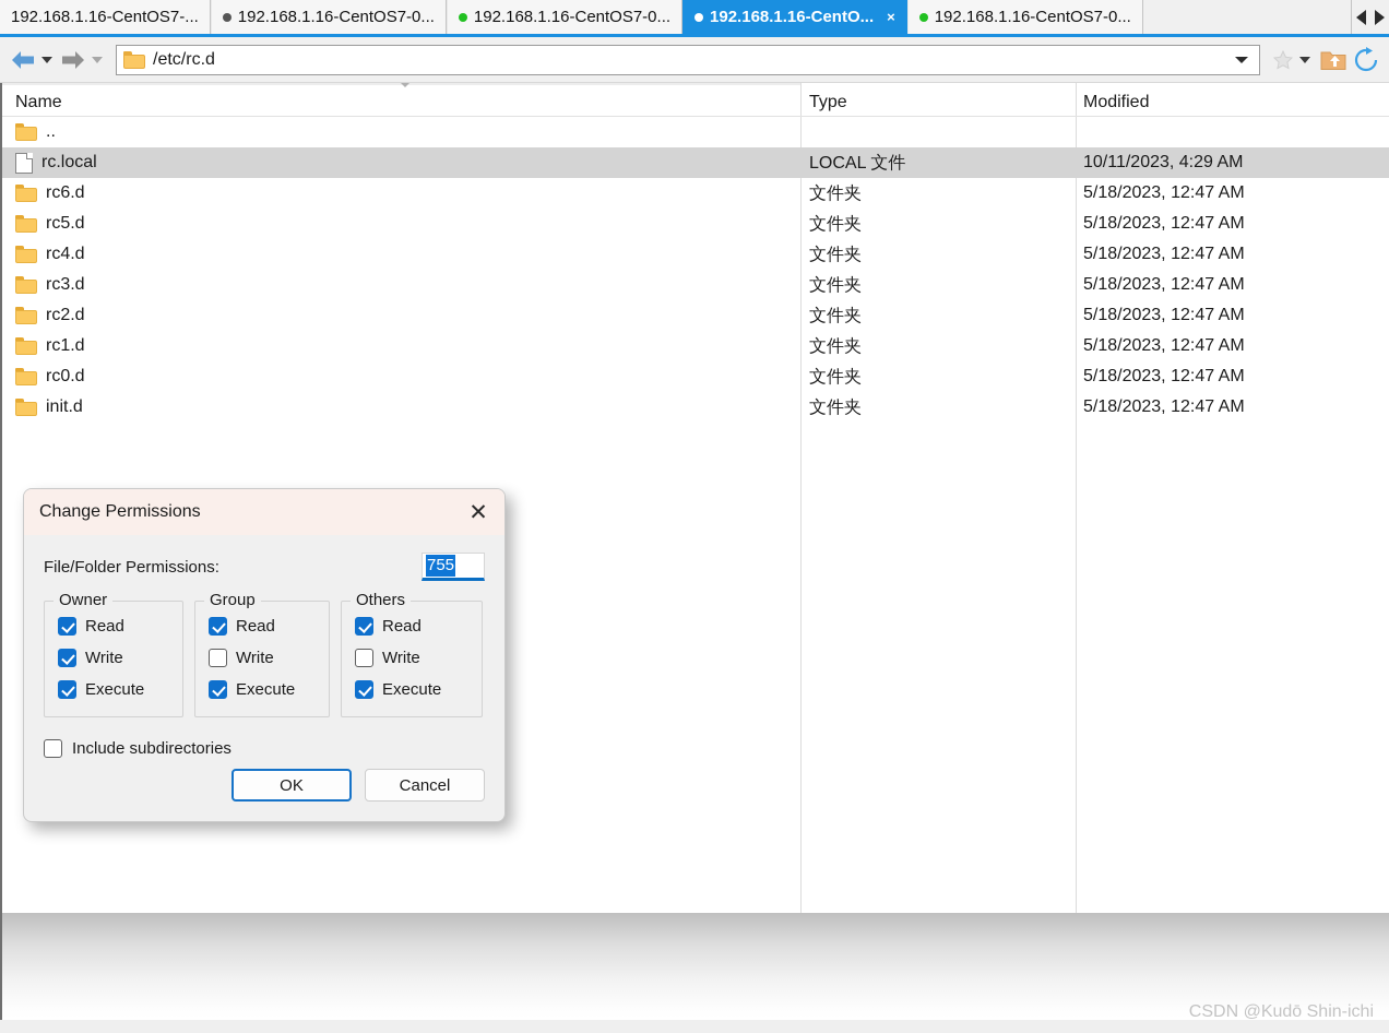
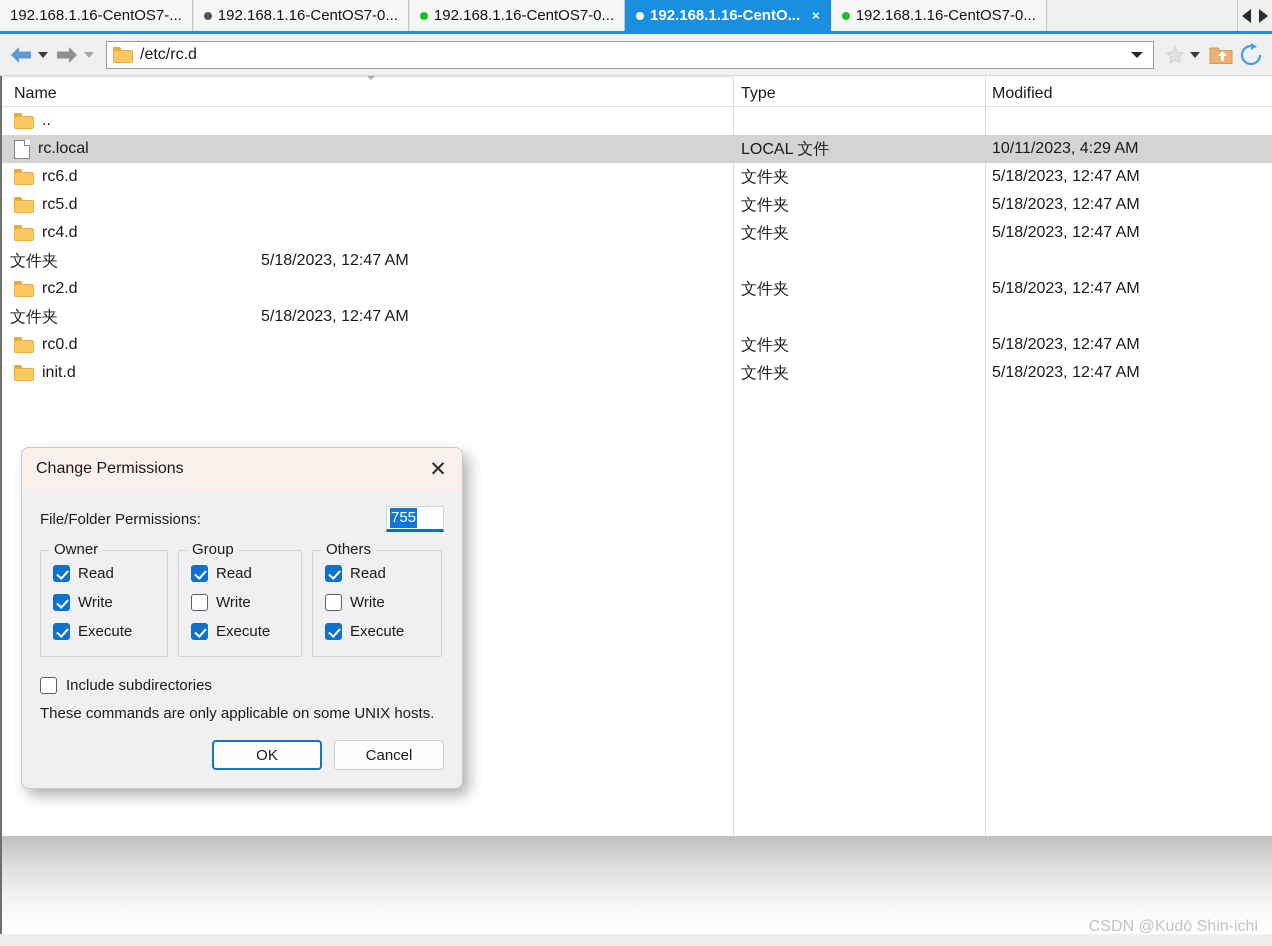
  192.168.1.16-CentOS7-...
  192.168.1.16-CentOS7-0...
  192.168.1.16-CentOS7-0...
  192.168.1.16-CentO...
  ×
  192.168.1.16-CentOS7-0...
  /etc/rc.d
  Name
  Type
  Modified
  ..
  rc.local
  LOCAL 文件
  10/11/2023, 4:29 AM
  rc6.d
  文件夹
  5/18/2023, 12:47 AM
  rc5.d
  文件夹
  5/18/2023, 12:47 AM
  rc4.d
  文件夹
  5/18/2023, 12:47 AM
- rc3.d
  文件夹
  5/18/2023, 12:47 AM
  rc2.d
  文件夹
  5/18/2023, 12:47 AM
- rc1.d
  文件夹
  5/18/2023, 12:47 AM
  rc0.d
  文件夹
  5/18/2023, 12:47 AM
  init.d
  文件夹
  5/18/2023, 12:47 AM
  Change Permissions
  ✕
  File/Folder Permissions:
  755
  Owner
  Read
  Write
  Execute
  Group
  Read
  Write
  Execute
  Others
  Read
  Write
  Execute
  Include subdirectories
+ These commands are only applicable on some UNIX hosts.
  OK
  Cancel
  CSDN @Kudō Shin-ichi
